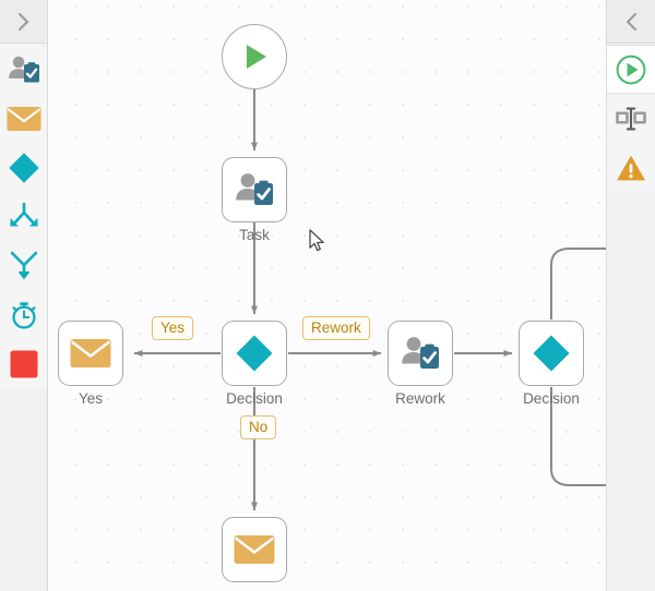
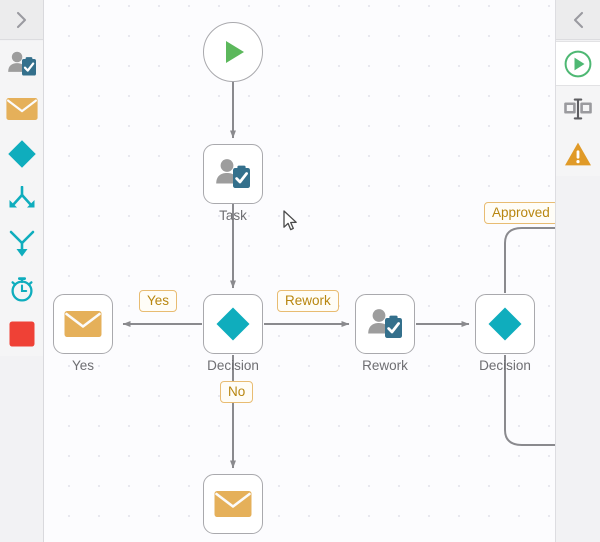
  Task
  Yes
  Decision
  Rework
  Decision
  Yes
  Rework
  No
+ Approved
